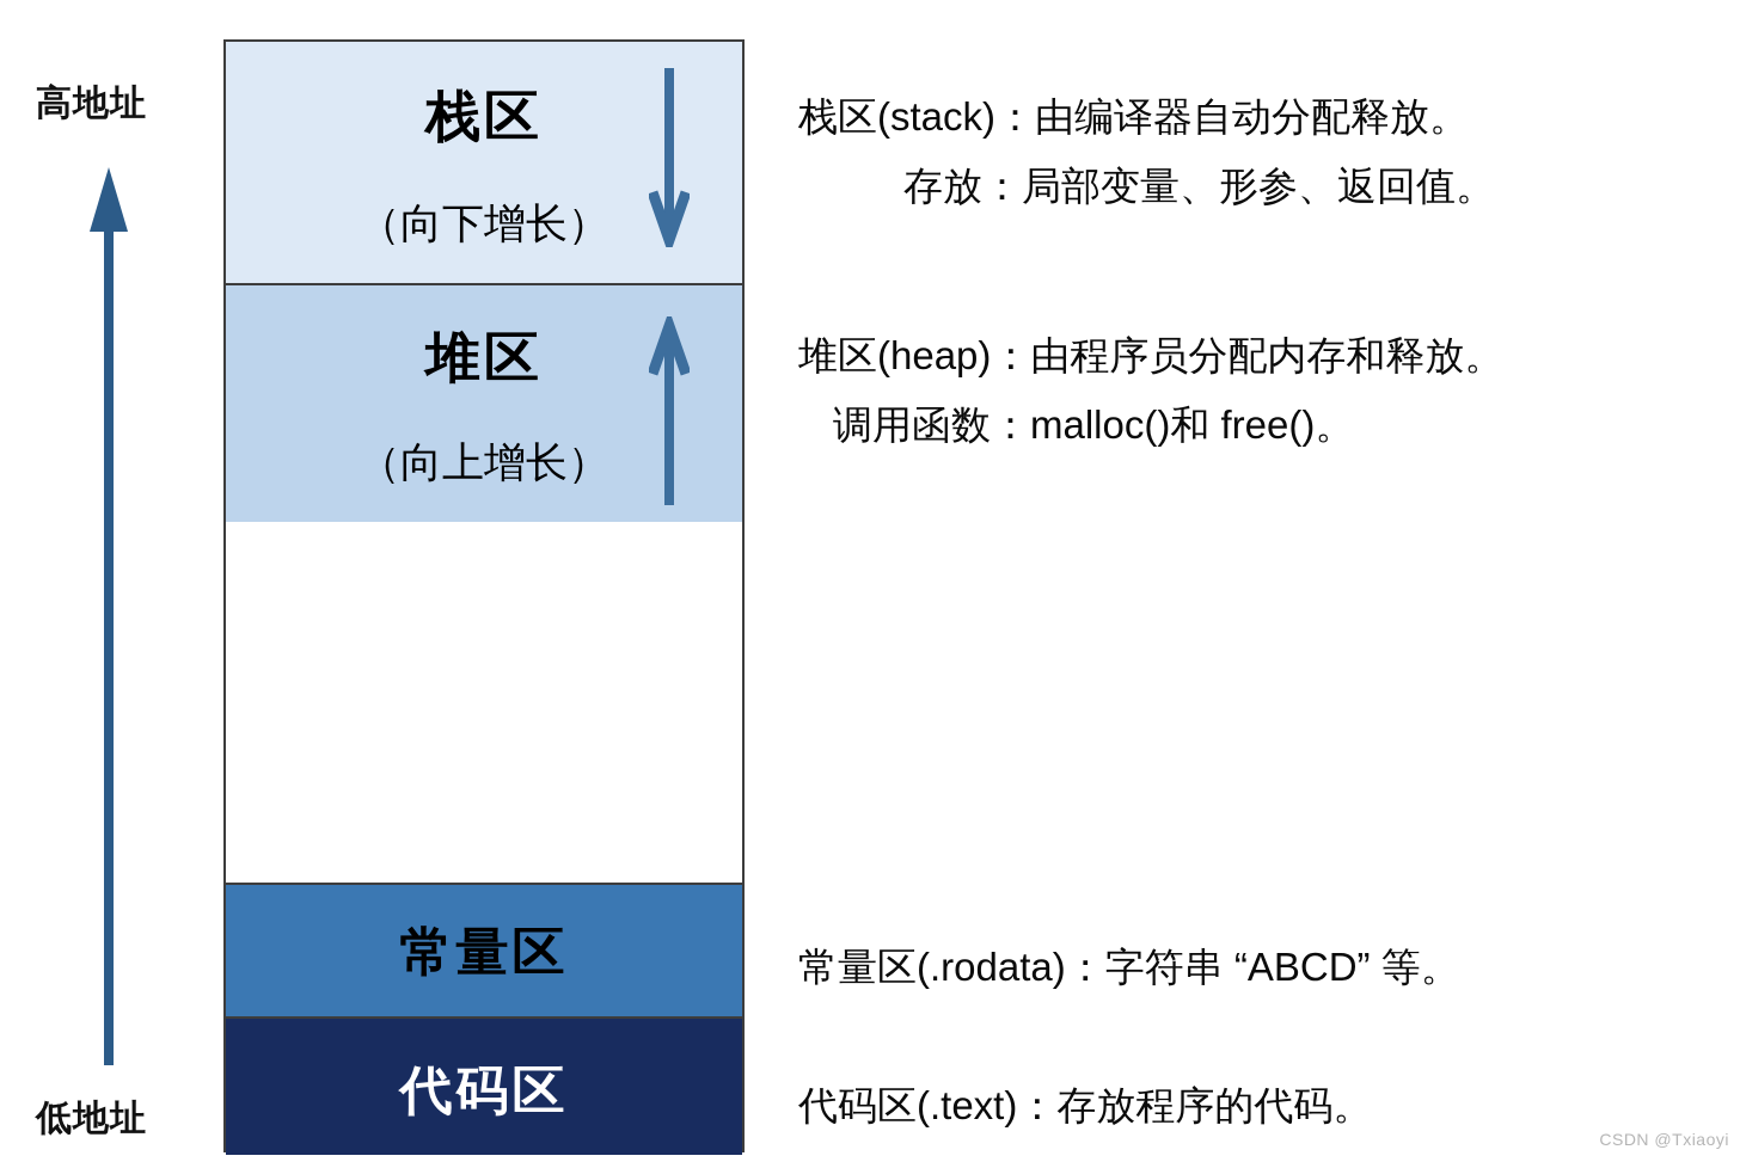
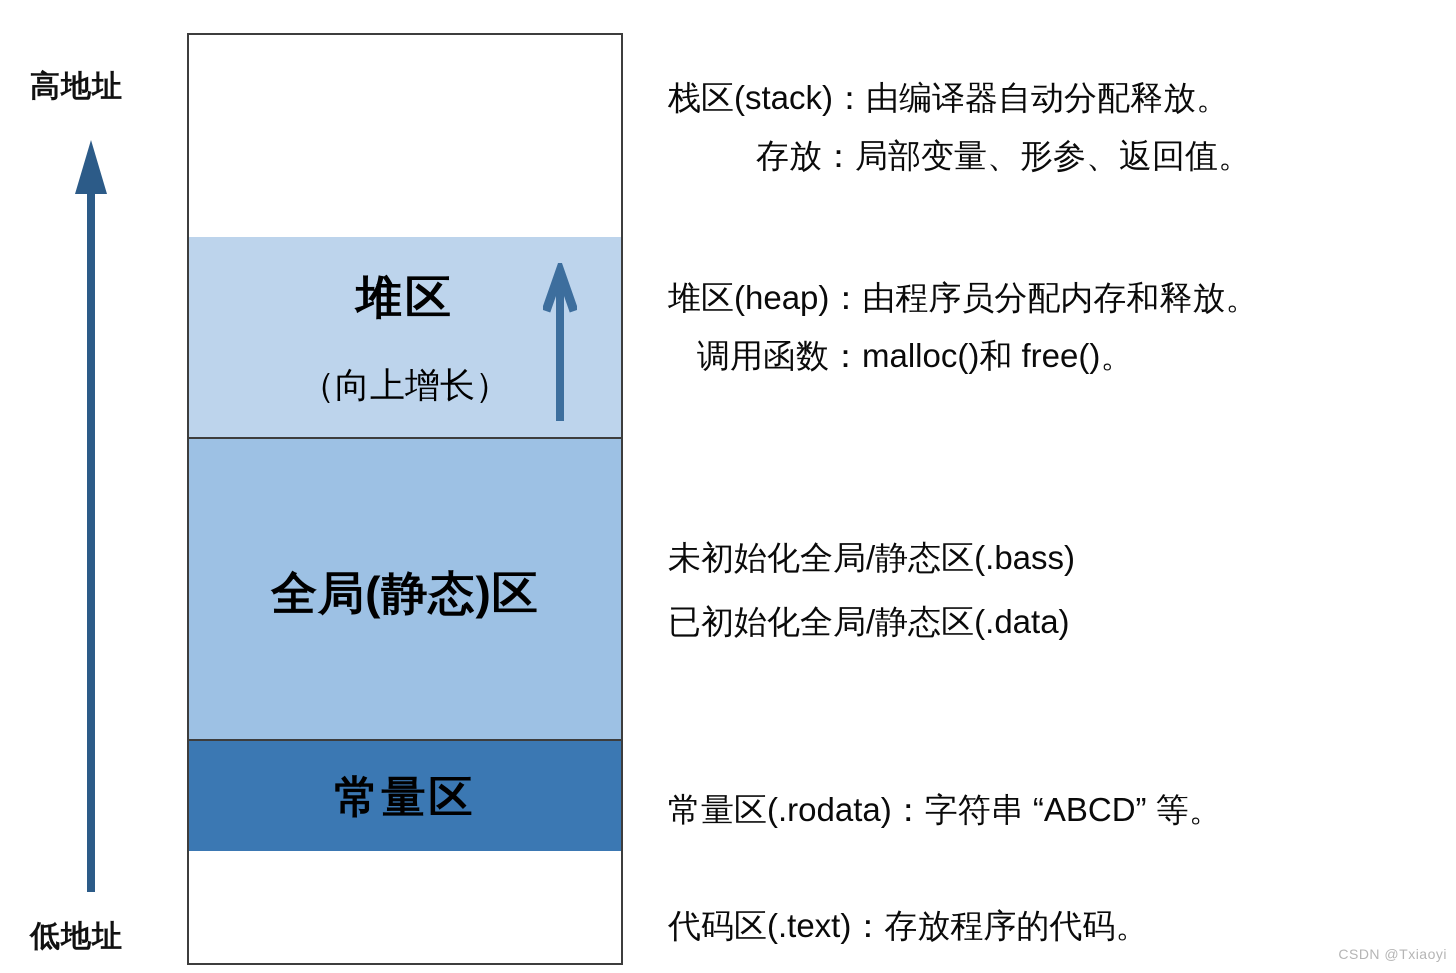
  高地址
  低地址
- 栈区
- （向下增长）
  堆区
  （向上增长）
+ 全局(静态)区
  常量区
- 代码区
  栈区(stack)：由编译器自动分配释放。
  存放：局部变量、形参、返回值。
  堆区(heap)：由程序员分配内存和释放。
  调用函数：malloc()和 free()。
+ 未初始化全局/静态区(.bass)
+ 已初始化全局/静态区(.data)
  常量区(.rodata)：字符串 “ABCD” 等。
  代码区(.text)：存放程序的代码。
  CSDN @Txiaoyi
